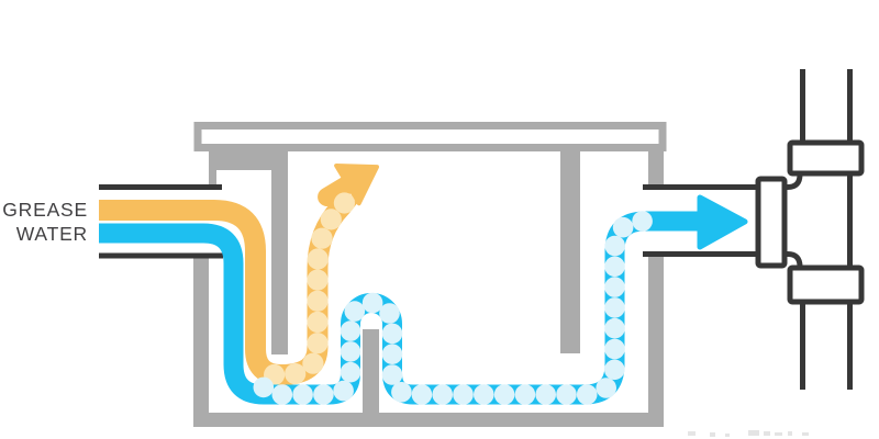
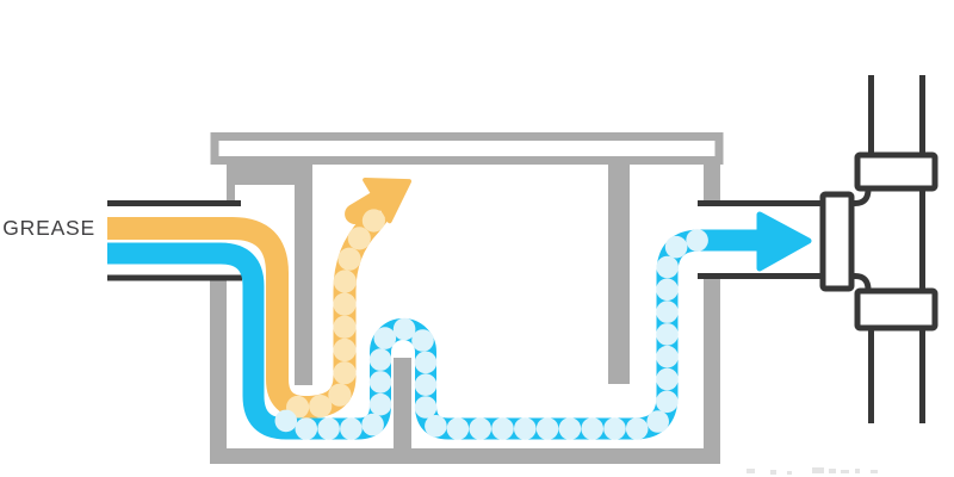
  GREASE
- WATER
